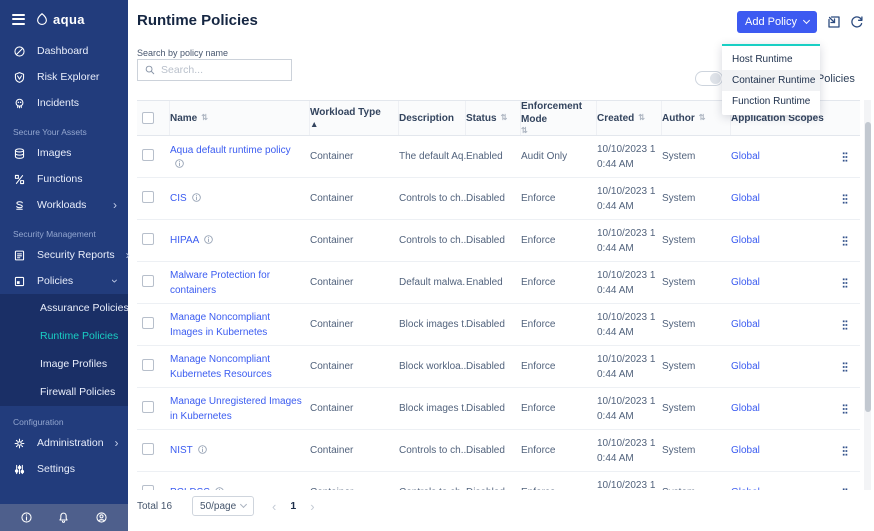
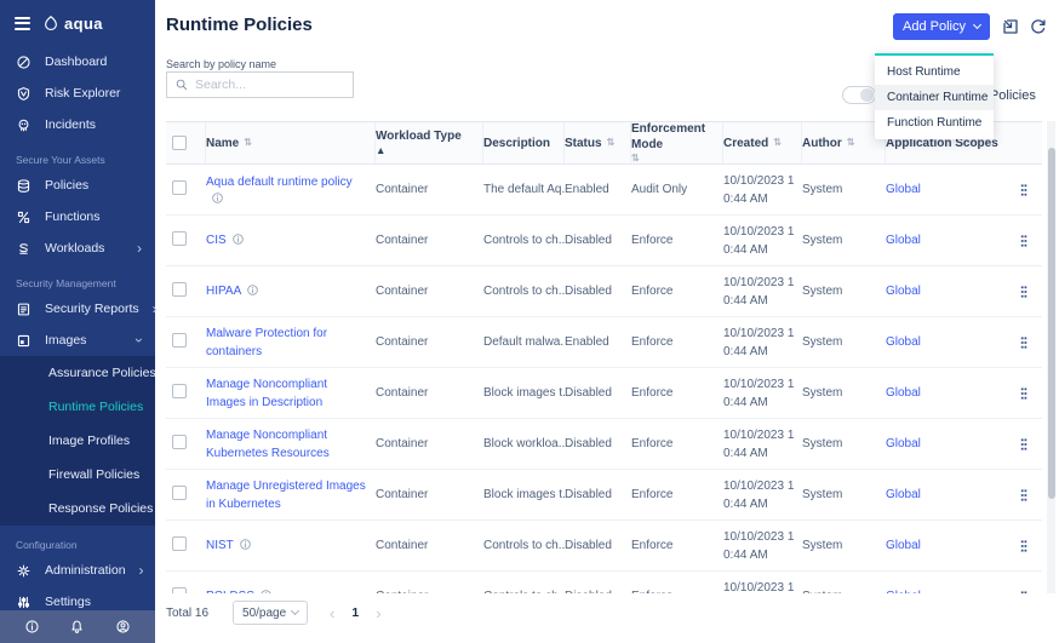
  aqua
  Dashboard
  Risk Explorer
  Incidents
  Secure Your Assets
- Images
+ Policies
  Functions
  Workloads
  ›
  Security Management
  Security Reports
  ›
- Policies
+ Images
  Assurance Policies
  Runtime Policies
  Image Profiles
  Firewall Policies
+ Response Policies
  Configuration
  Administration
  ›
  Settings
  Runtime Policies
  Add Policy
  Host Runtime
  Container Runtime
  Function Runtime
  Search by policy name
  Search...
  Name
  ⇅
  Workload Type
  ▲
  Description
  Status
  ⇅
  Enforcement Mode
  ⇅
  Created
  ⇅
  Author
  ⇅
  Application Scopes
  Aqua default runtime policy
  Container
  The default Aq.
  Enabled
  Audit Only
  10/10/2023 10:44 AM
  System
  Global
  CIS
  Container
  Controls to ch..
  Disabled
  Enforce
  10/10/2023 10:44 AM
  System
  Global
  HIPAA
  Container
  Controls to ch..
  Disabled
  Enforce
  10/10/2023 10:44 AM
  System
  Global
  Malware Protection for containers
  Container
  Default malwa.
  Enabled
  Enforce
  10/10/2023 10:44 AM
  System
  Global
- Manage Noncompliant Images in Kubernetes
+ Manage Noncompliant Images in Description
  Container
  Block images t.
  Disabled
  Enforce
  10/10/2023 10:44 AM
  System
  Global
  Manage Noncompliant Kubernetes Resources
  Container
  Block workloa..
  Disabled
  Enforce
  10/10/2023 10:44 AM
  System
  Global
  Manage Unregistered Images in Kubernetes
  Container
  Block images t.
  Disabled
  Enforce
  10/10/2023 10:44 AM
  System
  Global
  NIST
  Container
  Controls to ch..
  Disabled
  Enforce
  10/10/2023 10:44 AM
  System
  Global
  Total 16
  50/page
  ‹
  1
  ›
